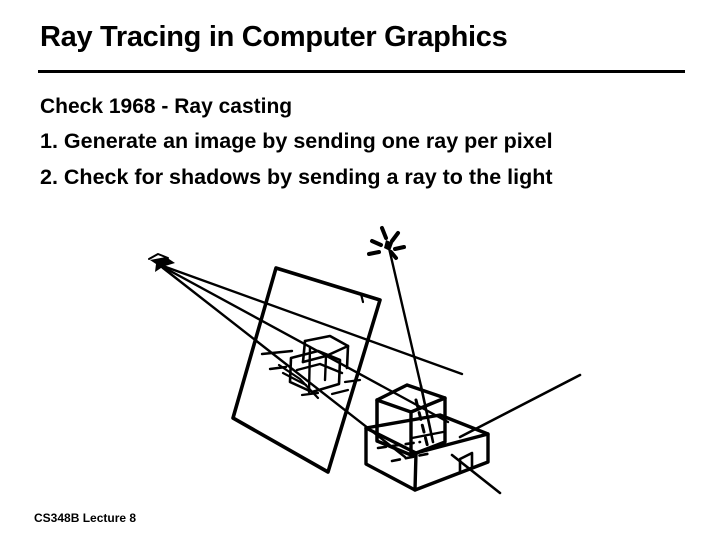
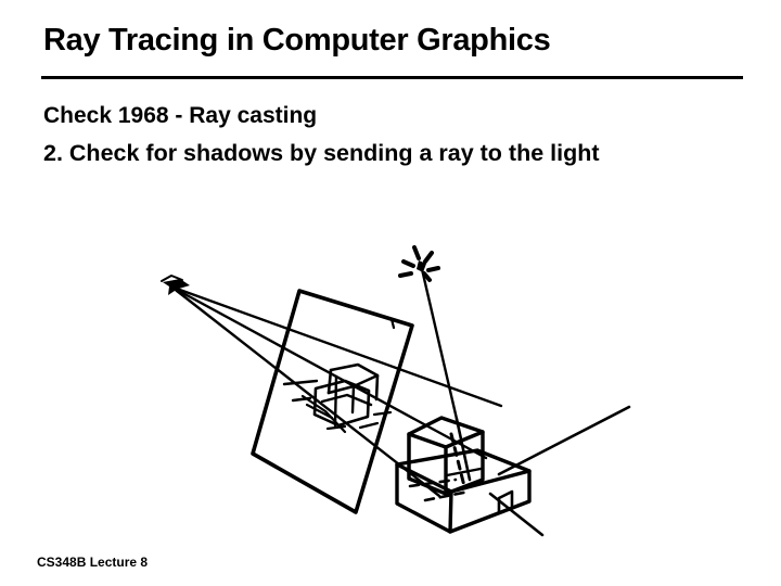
  Ray Tracing in Computer Graphics
  Check 1968 - Ray casting
- 1. Generate an image by sending one ray per pixel
  2. Check for shadows by sending a ray to the light
  CS348B Lecture 8
